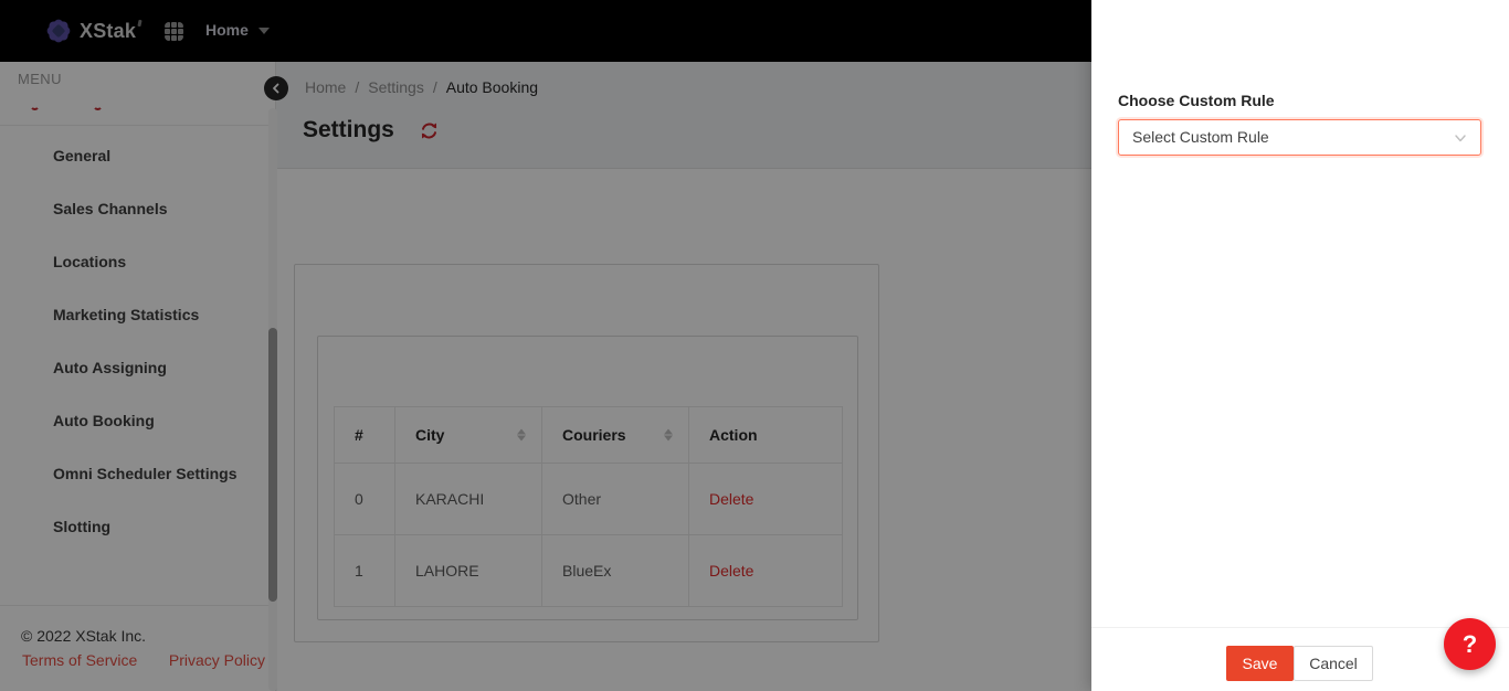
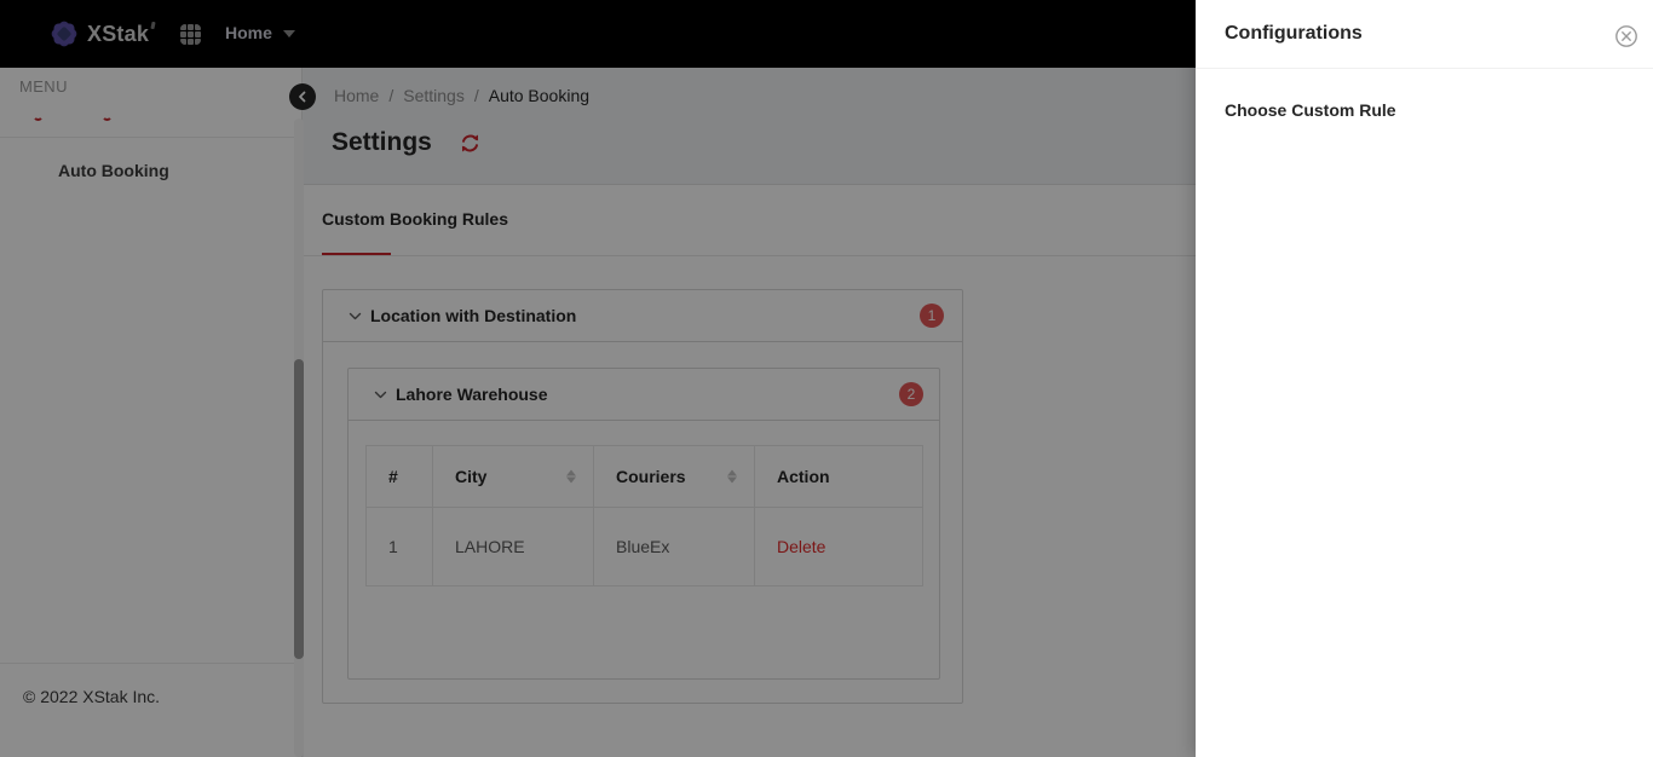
  XStak
  Home
  MENU
- General
- Sales Channels
- Locations
- Marketing Statistics
- Auto Assigning
  Auto Booking
- Omni Scheduler Settings
- Slotting
  © 2022 XStak Inc.
- Terms of Service
- Privacy Policy
  Home
  /
  Settings
  /
  Auto Booking
  Settings
+ Custom Booking Rules
+ Location with Destination
+ 1
+ Lahore Warehouse
+ 2
  #	City	Couriers	Action
- 0	KARACHI	Other	Delete
  1	LAHORE	BlueEx	Delete
+ Configurations
  Choose Custom Rule
- Select Custom Rule
- Save
- Cancel
- ?
